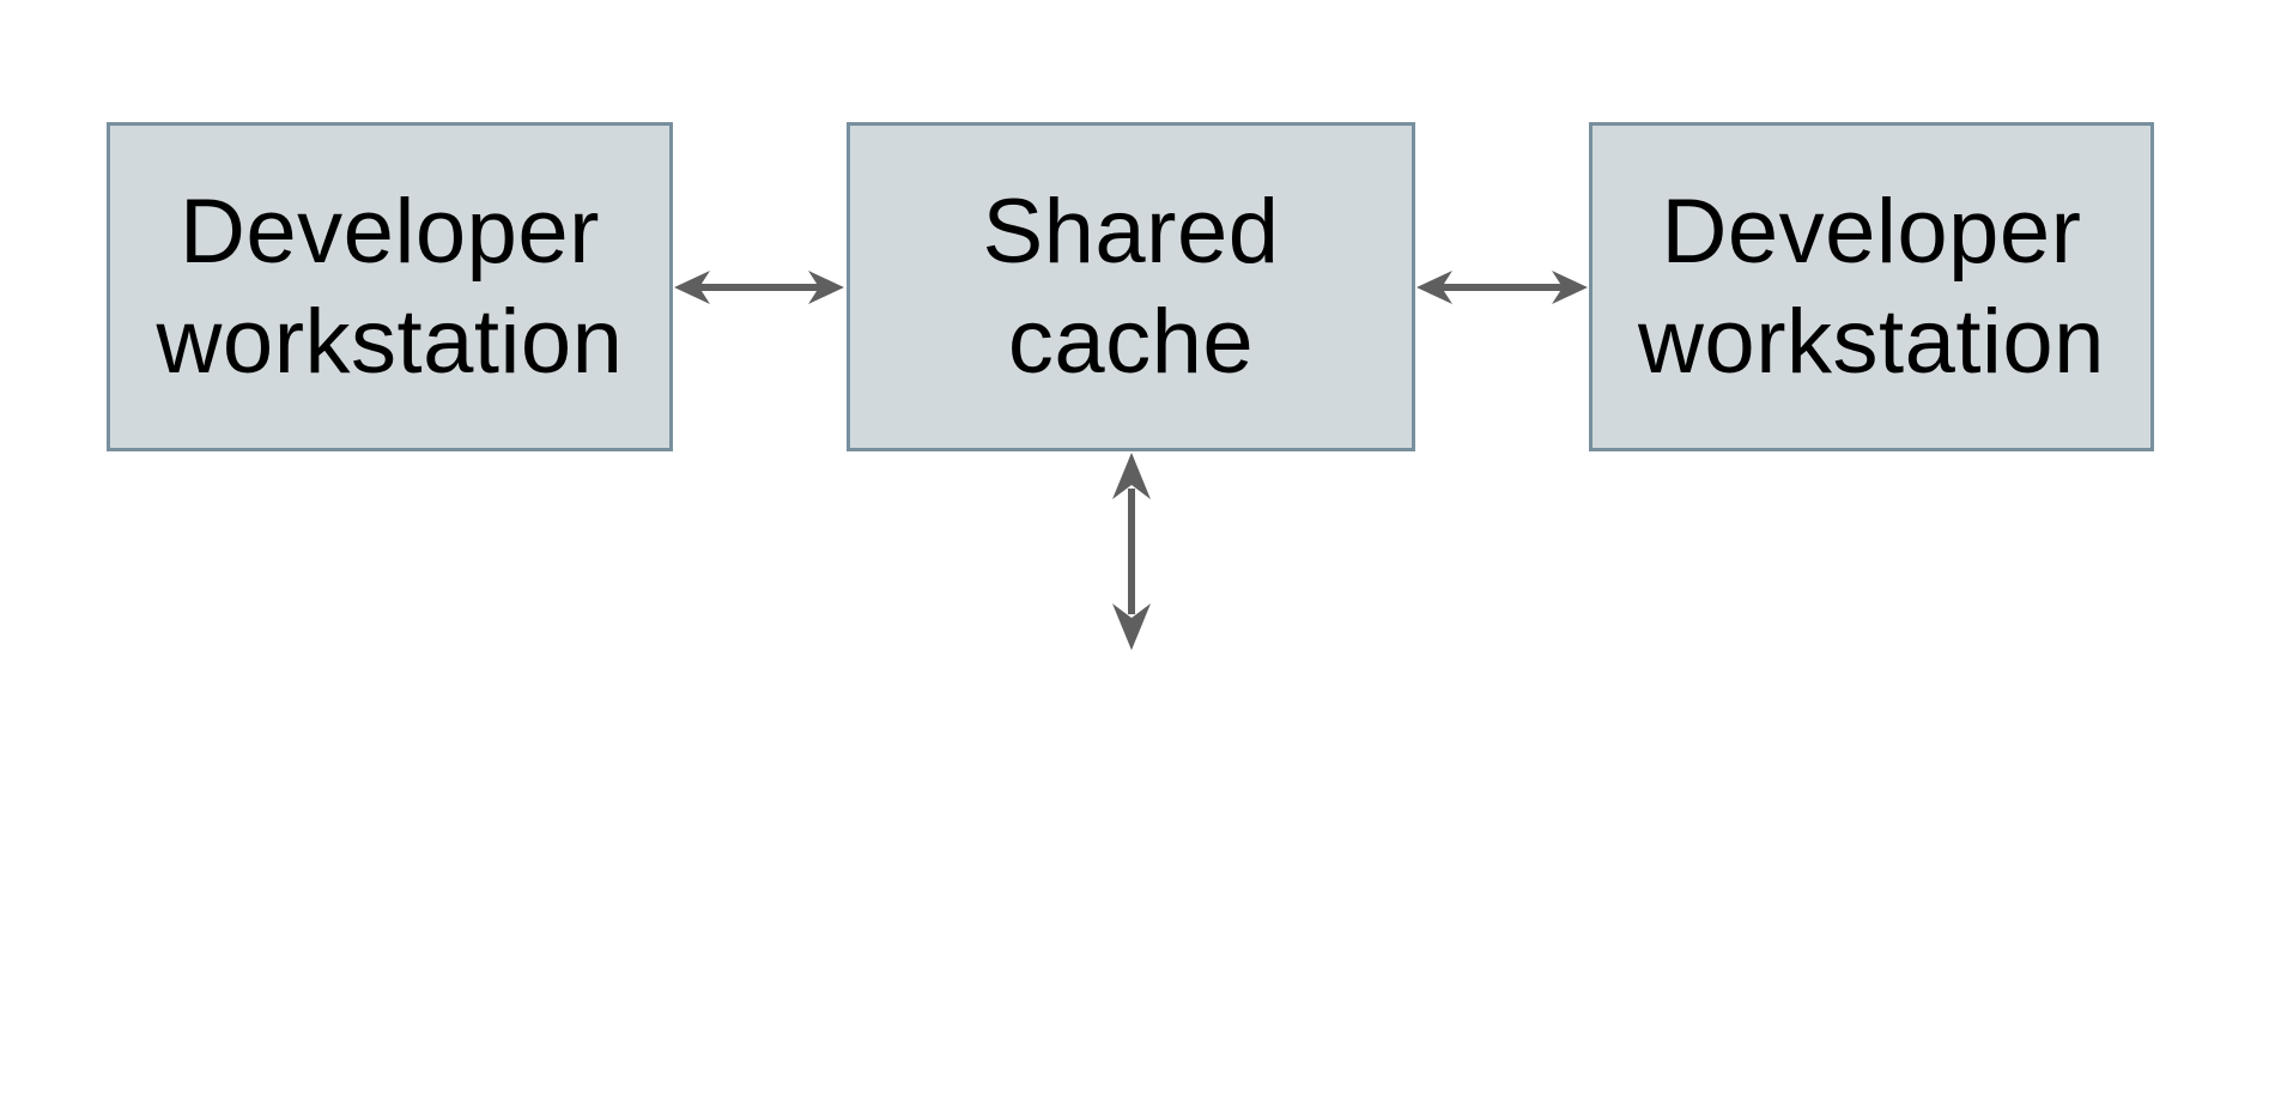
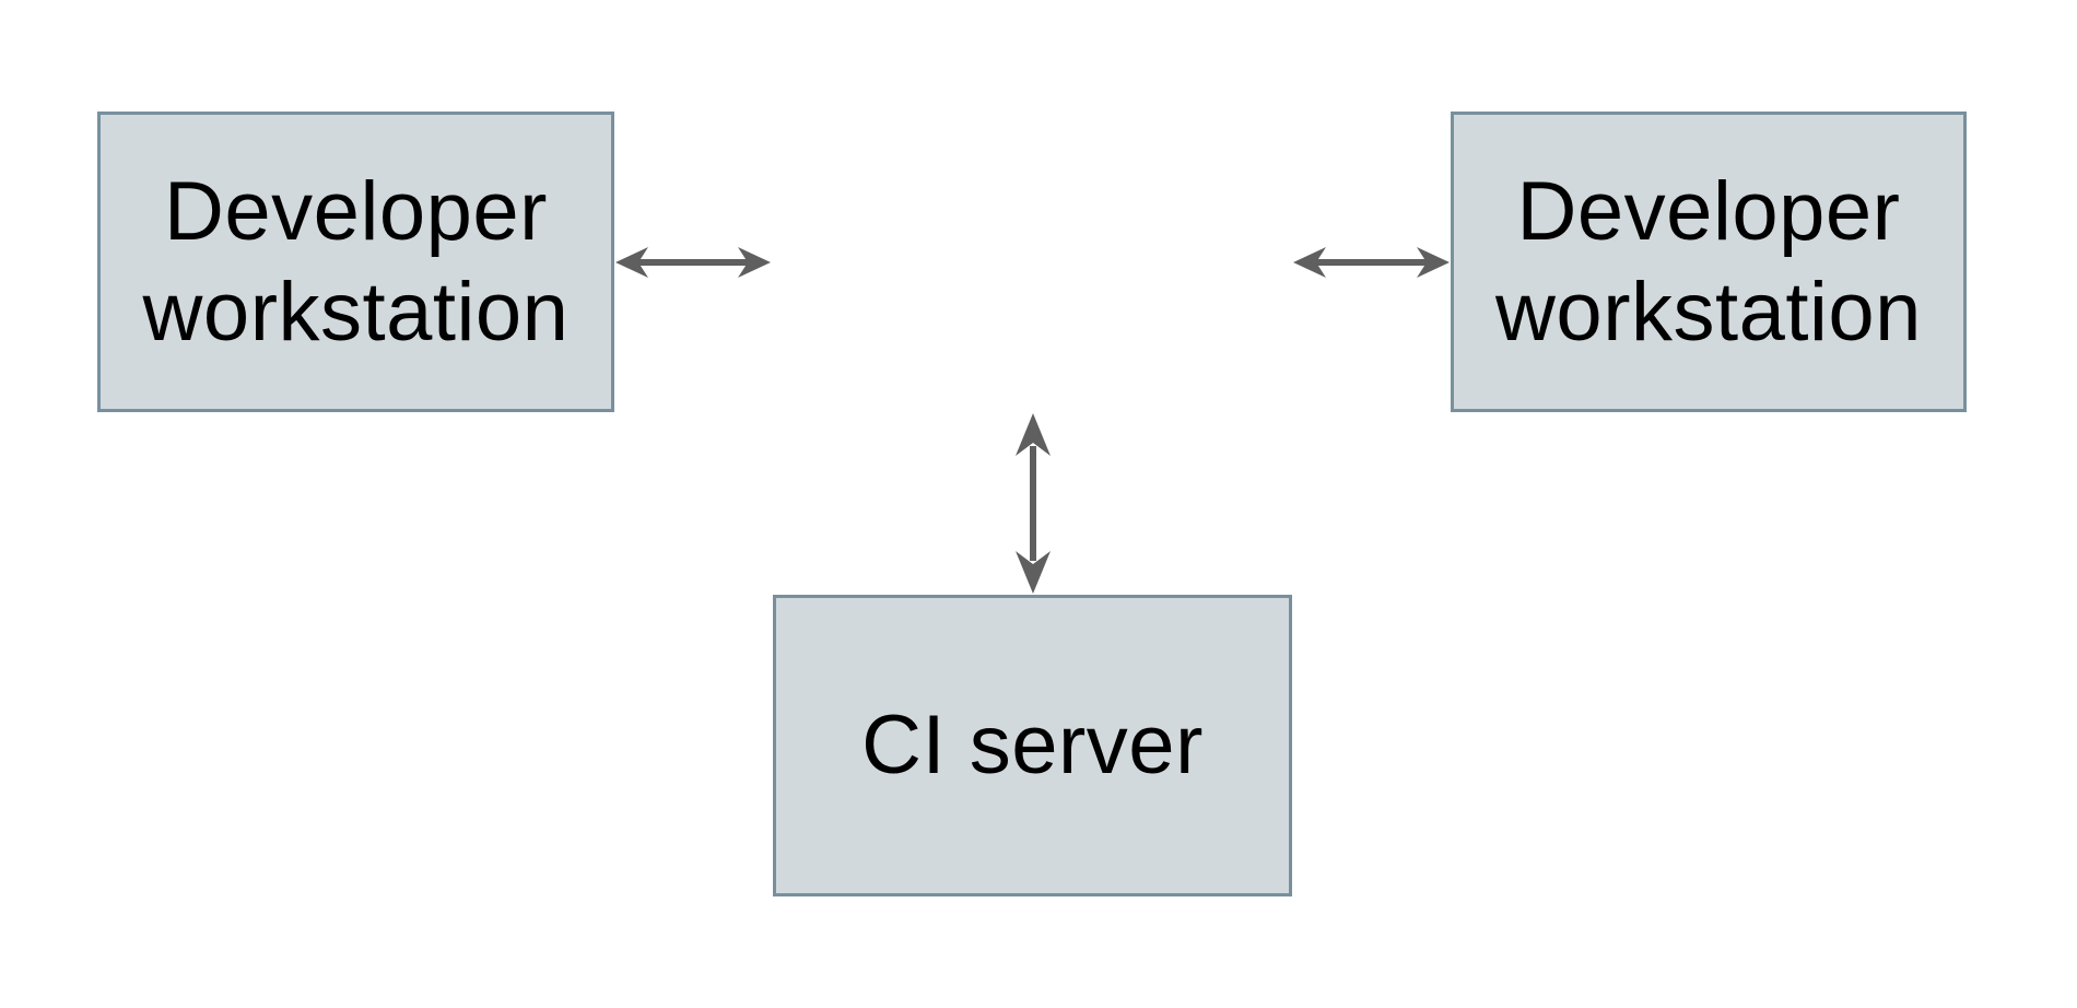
  Developer
  workstation
- Shared
- cache
  Developer
  workstation
+ CI server
